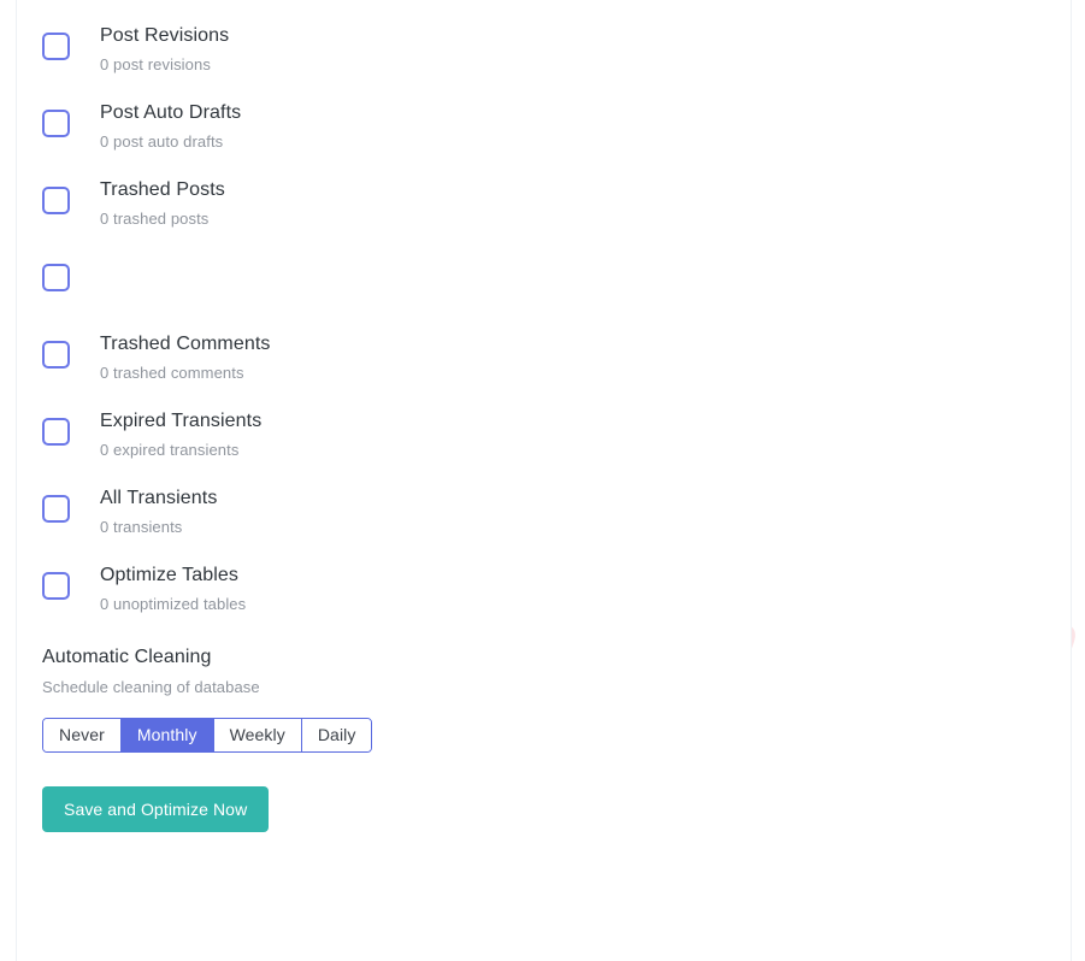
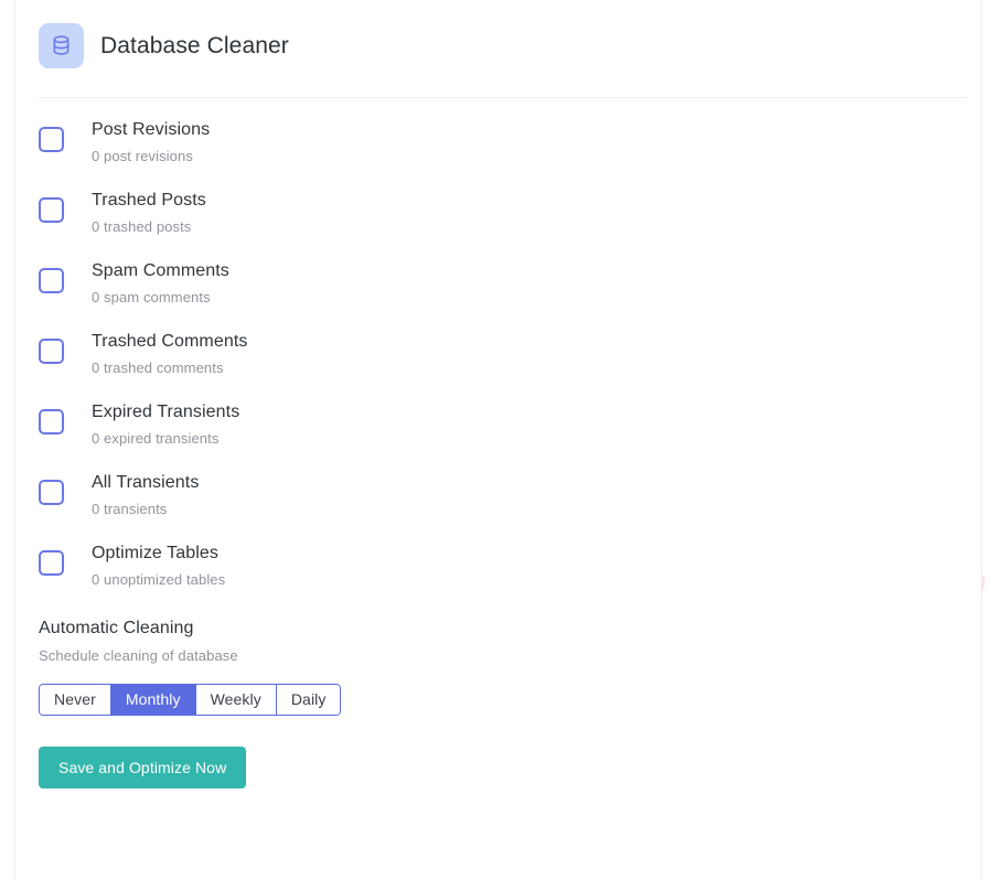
+ Database Cleaner
  Post Revisions
  0 post revisions
- Post Auto Drafts
- 0 post auto drafts
  Trashed Posts
  0 trashed posts
+ Spam Comments
+ 0 spam comments
  Trashed Comments
  0 trashed comments
  Expired Transients
  0 expired transients
  All Transients
  0 transients
  Optimize Tables
  0 unoptimized tables
  Automatic Cleaning
  Schedule cleaning of database
  Never
  Monthly
  Weekly
  Daily
  Save and Optimize Now
